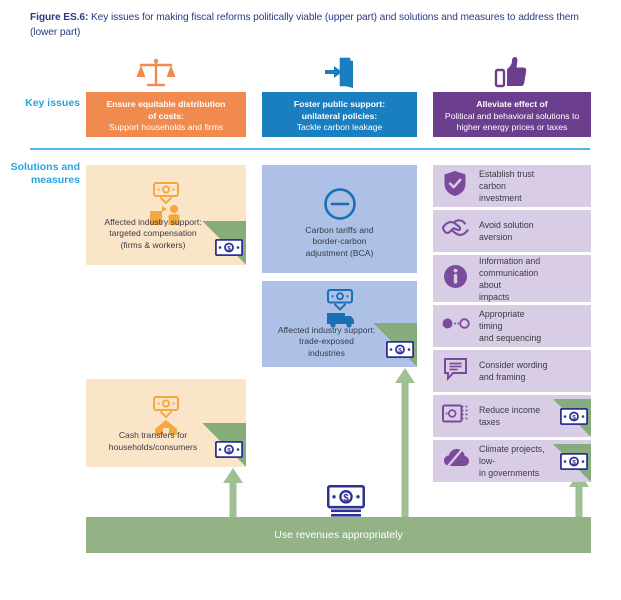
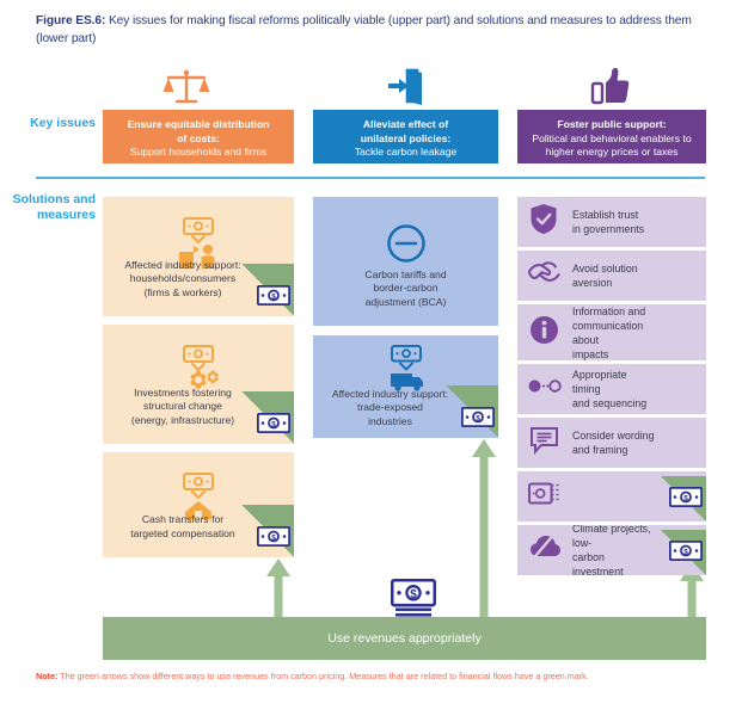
  Figure ES.6: Key issues for making fiscal reforms politically viable (upper part) and solutions and measures to address them (lower part)
  Key issues
  Solutions and measures
  Ensure equitable distribution
  of costs:
  Support households and firms
- Foster public support:
+ Alleviate effect of
  unilateral policies:
  Tackle carbon leakage
- Alleviate effect of
+ Foster public support:
- Political and behavioral solutions to
+ Political and behavioral enablers to
  higher energy prices or taxes
  Affected industry support:
- targeted compensation
+ households/consumers
  (firms & workers)
+ Investments fostering
+ structural change
+ (energy, infrastructure)
  Cash transfers for
- households/consumers
+ targeted compensation
  Carbon tariffs and
  border-carbon
  adjustment (BCA)
  Affected industry support
  trade-exposed
  industries
  Establish trust
- carbon investment
+ in governments
  Avoid solution aversion
  Information and
  communication about
  impacts
  Appropriate timing
  and sequencing
  Consider wording
  and framing
- Reduce income taxes
  Climate projects, low-
- in governments
+ carbon investment
  $
  Use revenues appropriately
+ Note: The green arrows show different ways to use revenues from carbon pricing. Measures that are related to financial flows have a green mark.
